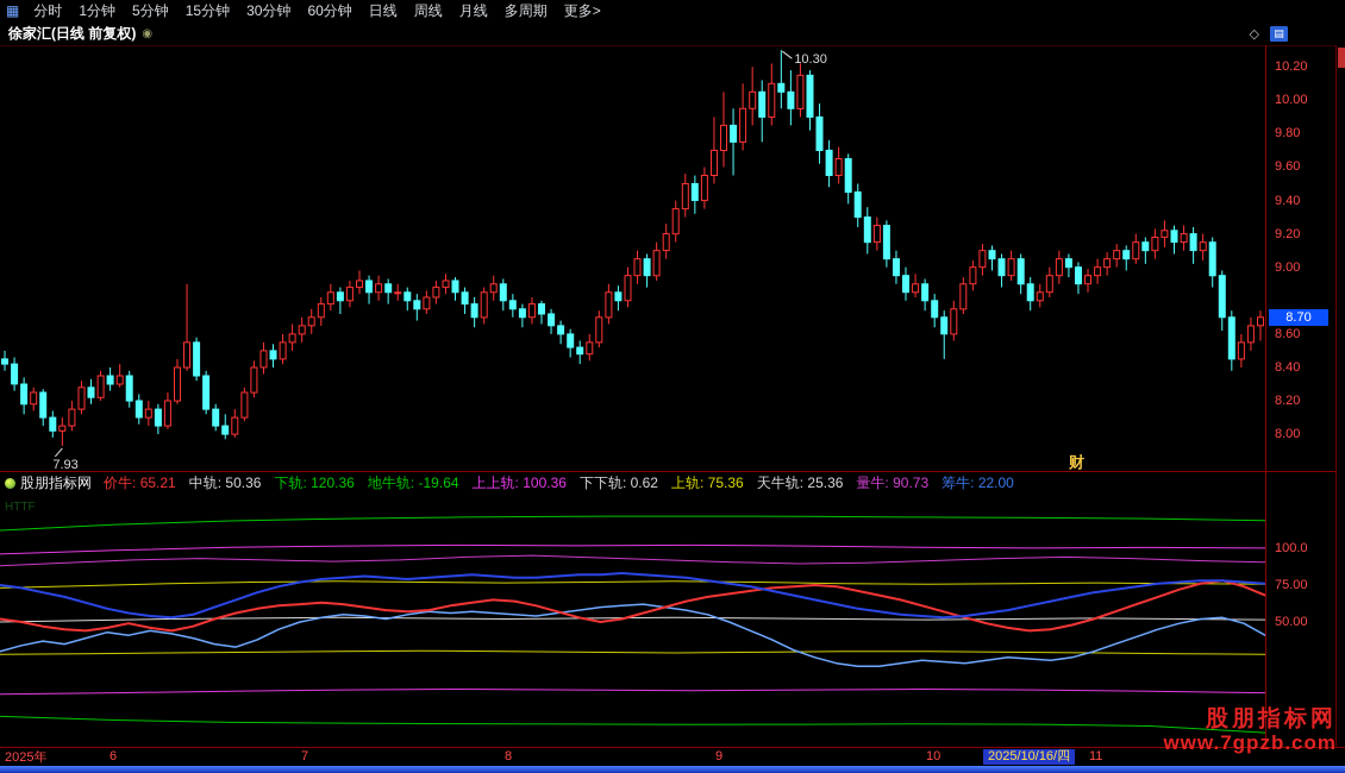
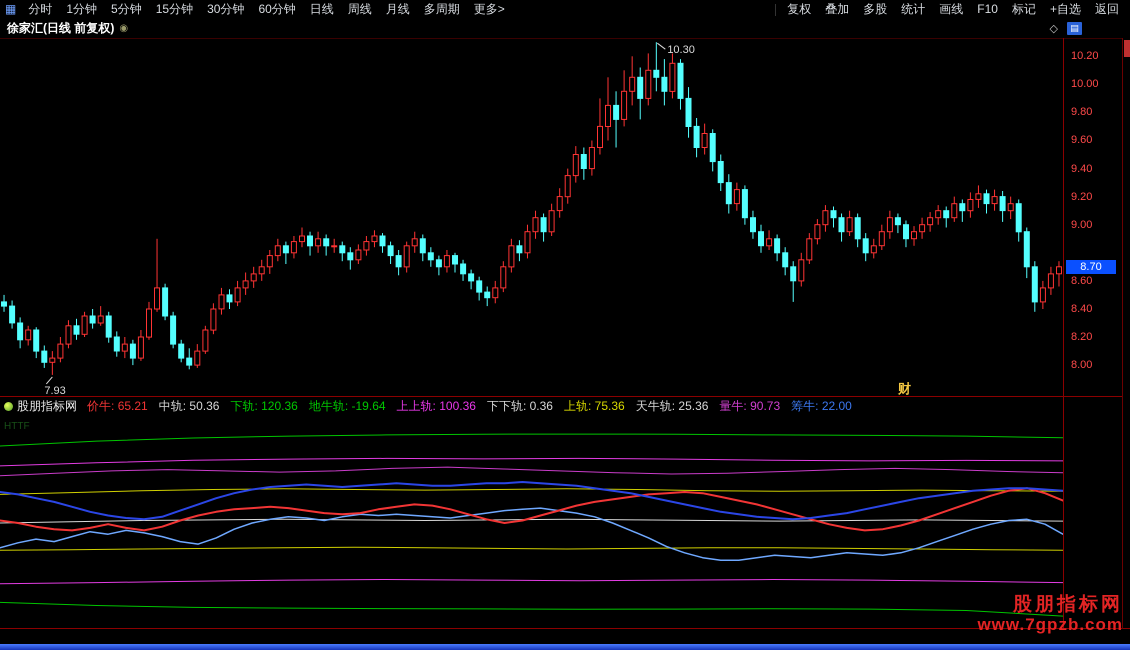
  ▦
  分时
  1分钟
  5分钟
  15分钟
  30分钟
  60分钟
  日线
  周线
  月线
  多周期
  更多>
+ 复权
+ 叠加
+ 多股
+ 统计
+ 画线
+ F10
+ 标记
+ +自选
+ 返回
  徐家汇(日线 前复权)
  ◉
  ◇
  ▤
  10.30
  7.93
  10.20
  10.00
  9.80
  9.60
  9.40
  9.20
  9.00
  8.60
  8.40
  8.20
  8.00
  8.70
  财
  股朋指标网
  价牛: 65.21
  中轨: 50.36
  下轨: 120.36
  地牛轨: -19.64
  上上轨: 100.36
- 下下轨: 0.62
+ 下下轨: 0.36
  上轨: 75.36
  天牛轨: 25.36
  量牛: 90.73
  筹牛: 22.00
  HTTF
- 100.0
- 75.00
- 50.00
- 2025年
- 6
- 7
- 8
- 9
- 10
- 11
- 2025/10/16/四
  股朋指标网
  www.7gpzb.com
